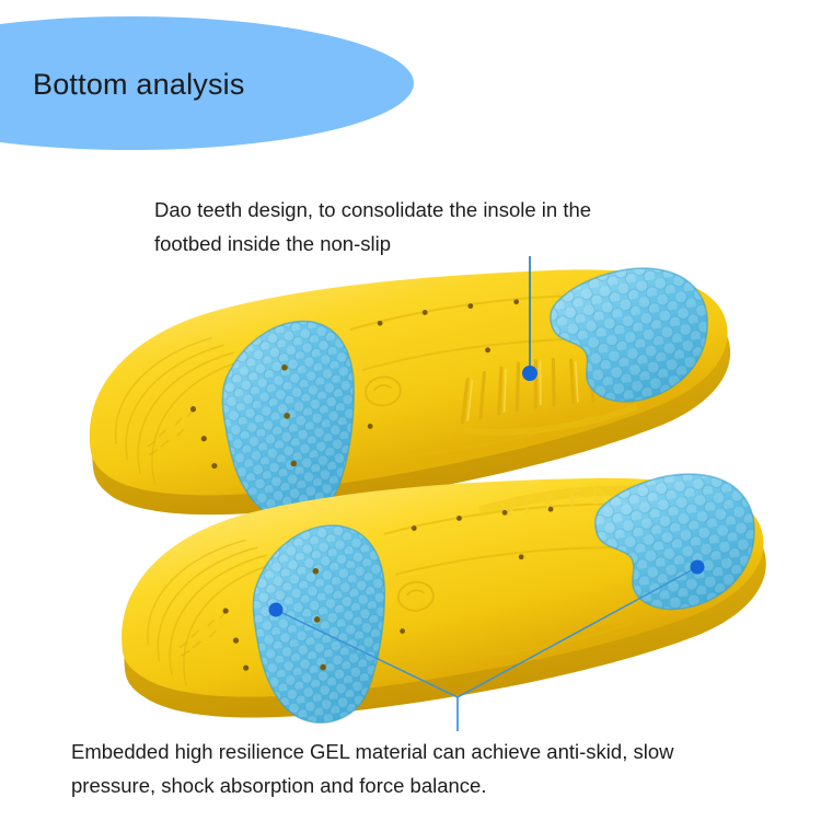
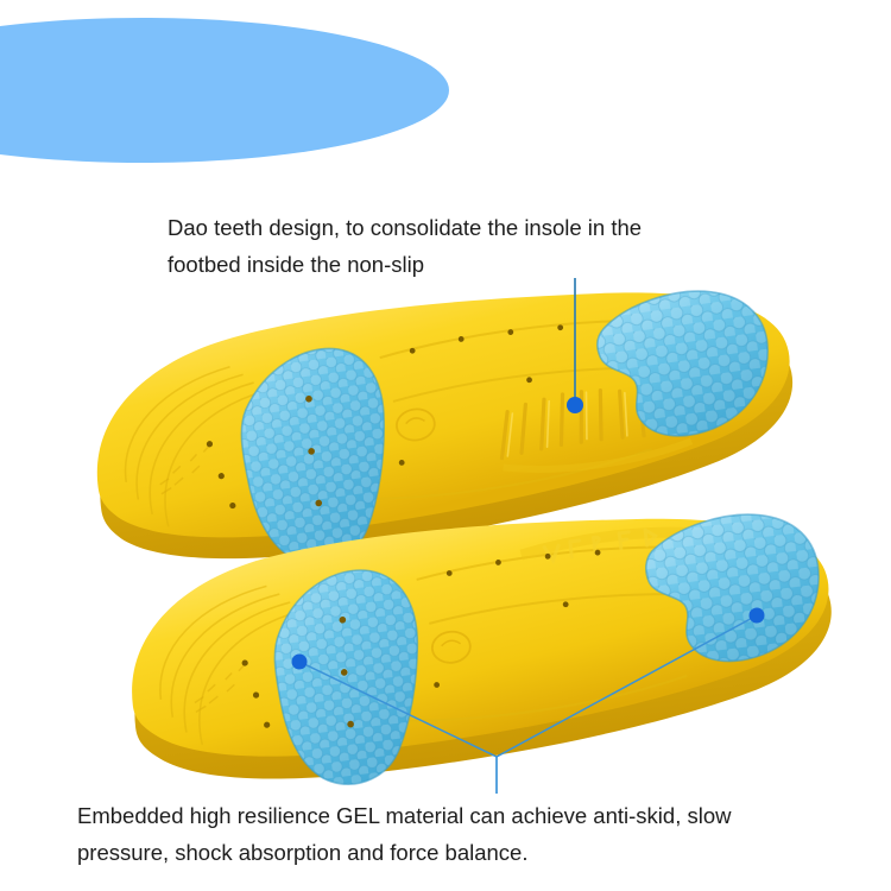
- Bottom analysis
  Dao teeth design, to consolidate the insole in the
  footbed inside the non-slip
  Embedded high resilience GEL material can achieve anti-skid, slow
  pressure, shock absorption and force balance.
